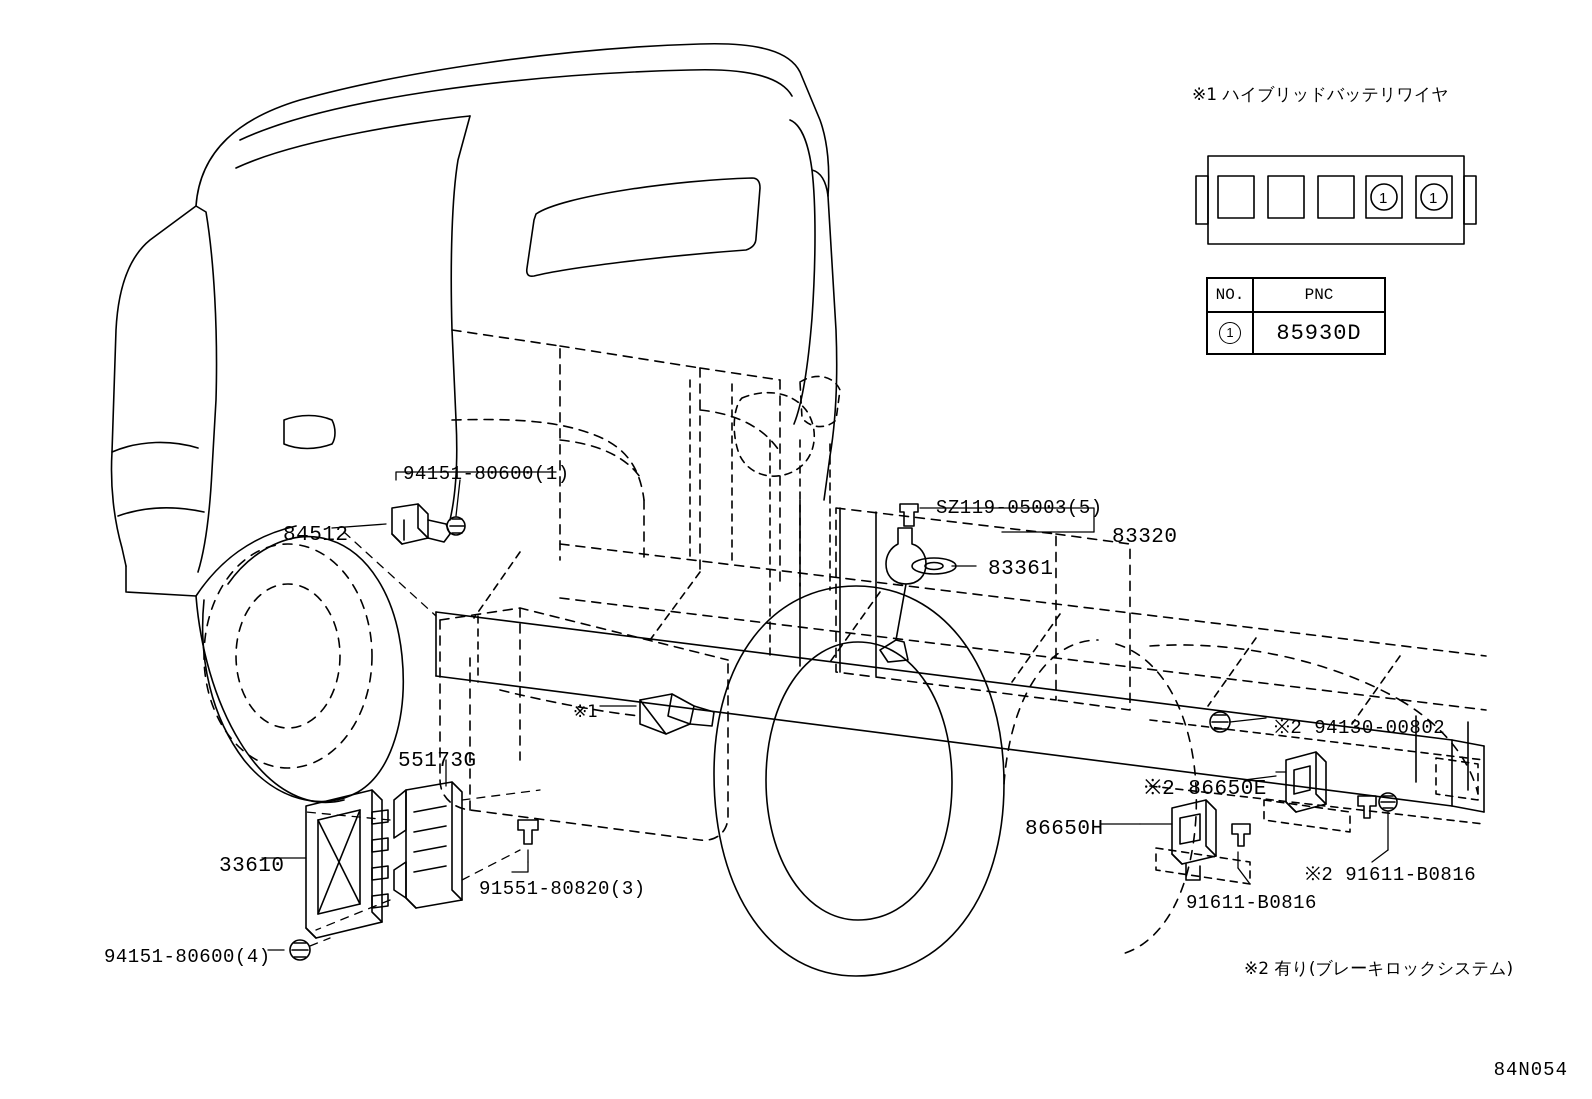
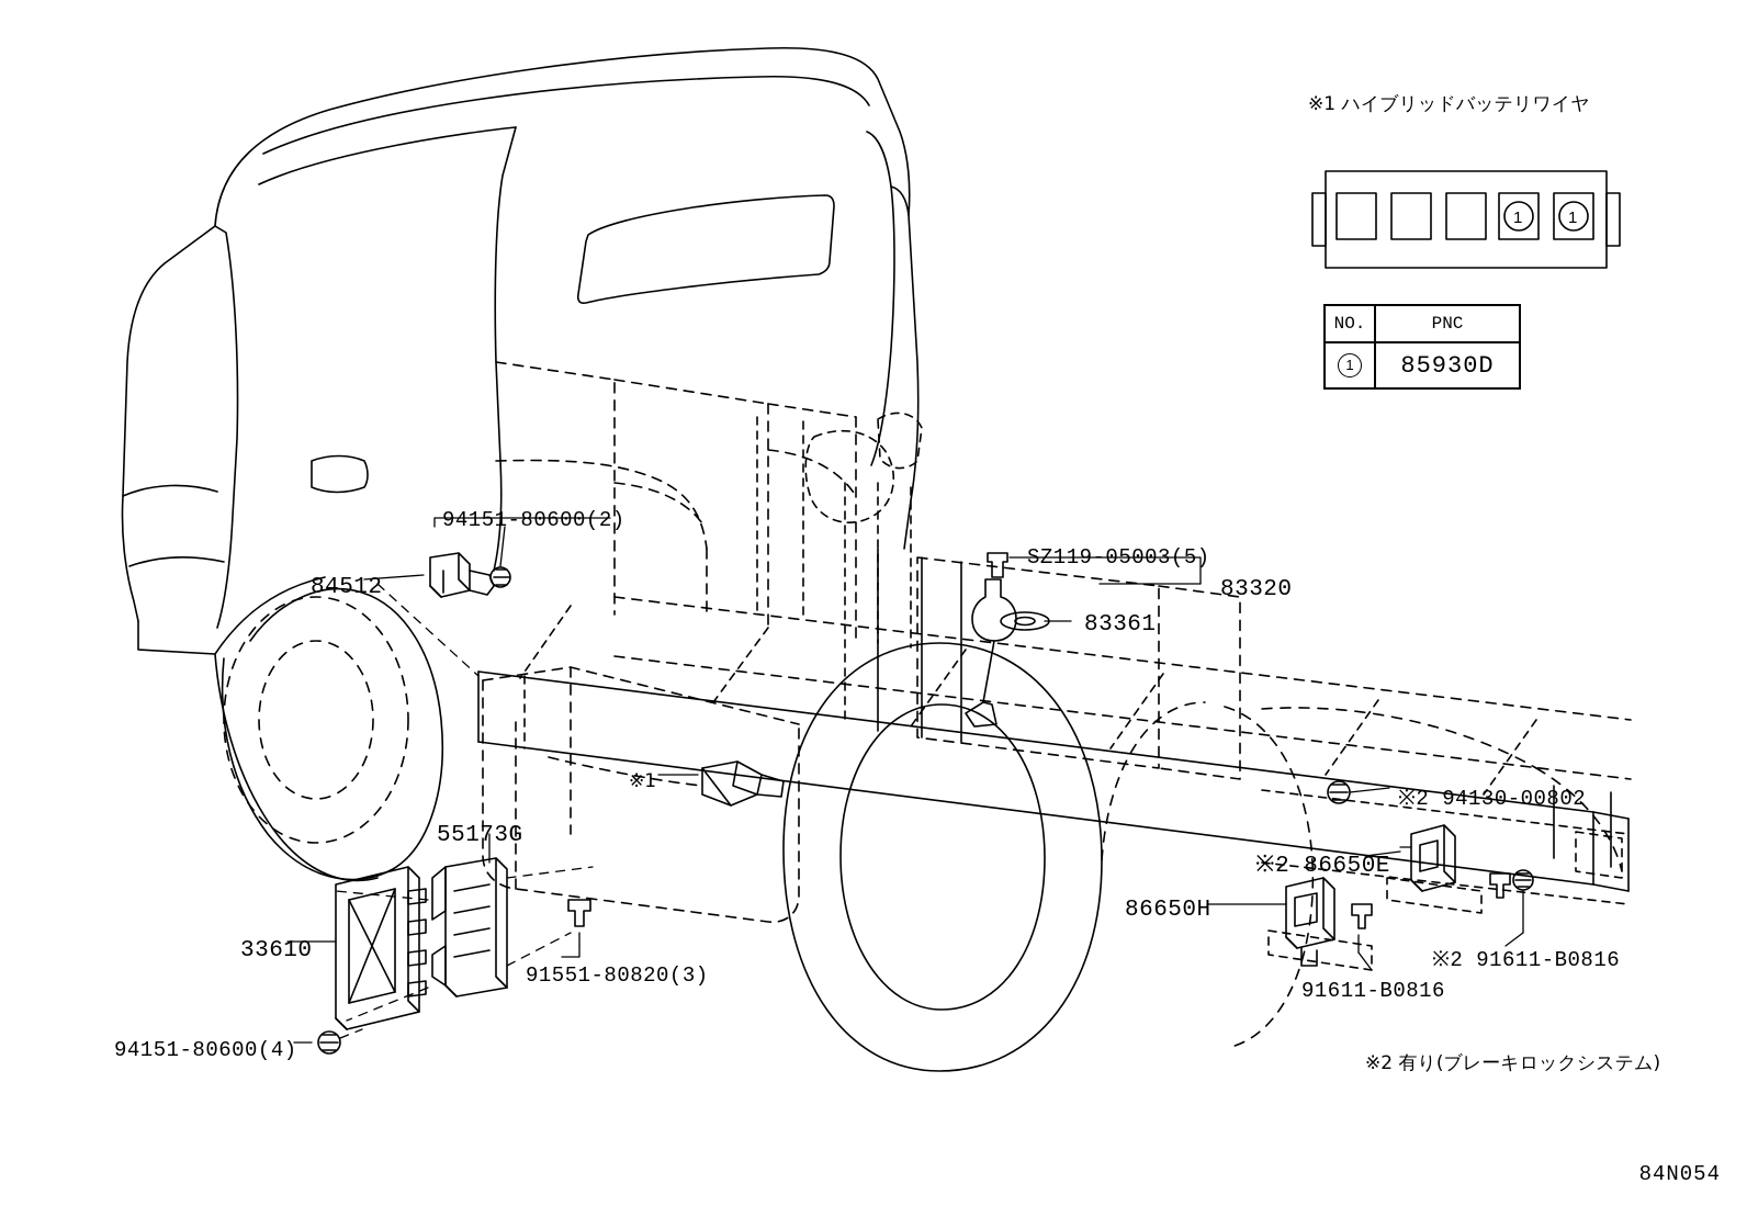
  1
  1
  ※1 ハイブリッドバッテリワイヤ
  NO.	PNC
  1	85930D
- 94151-80600(1)
+ 94151-80600(2)
  84512
  SZ119-05003(5)
  83320
  83361
  ※1
  ※2 94130-00802
  55173G
  ※2 86650E
  86650H
  33610
  91551-80820(3)
  ※2 91611-B0816
  91611-B0816
  94151-80600(4)
  ※2 有り(ブレーキロックシステム)
  84N054
